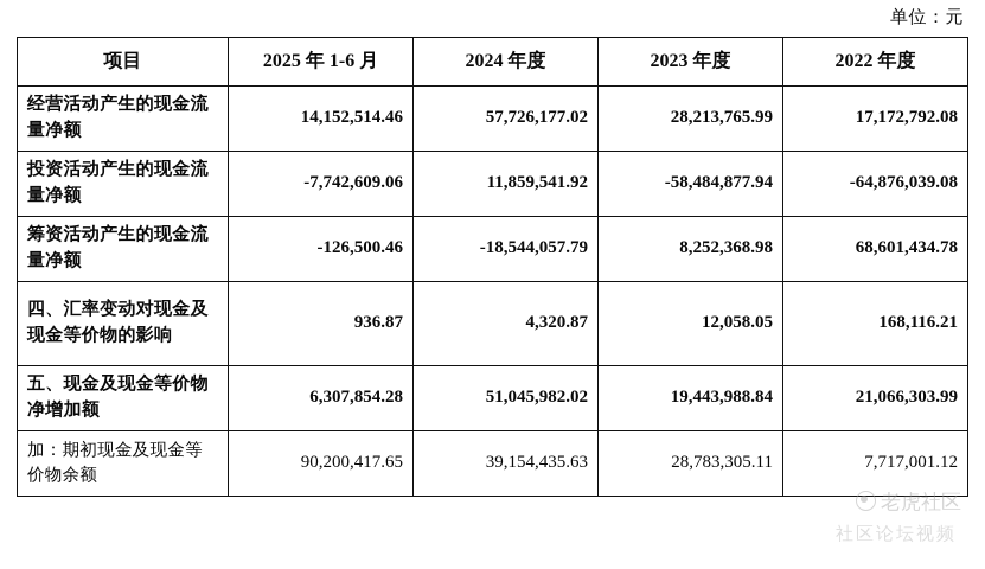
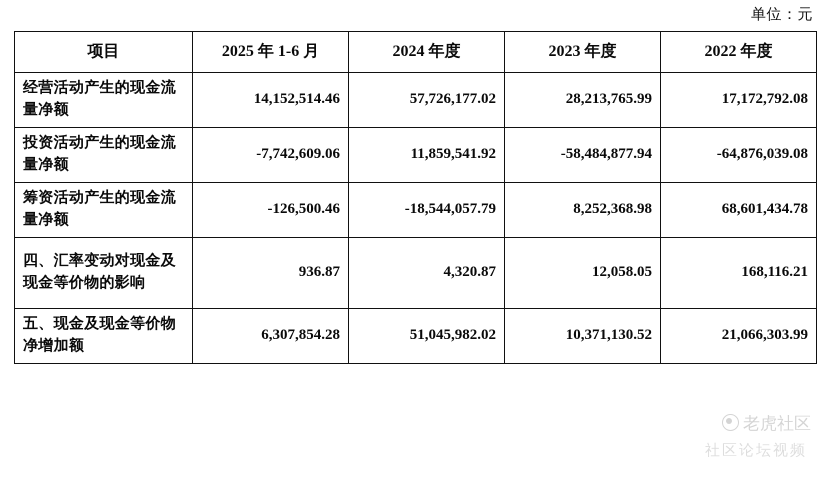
  单位：元
  项目	2025 年 1-6 月	2024 年度	2023 年度	2022 年度
  经营活动产生的现金流量净额	14,152,514.46	57,726,177.02	28,213,765.99	17,172,792.08
  投资活动产生的现金流量净额	-7,742,609.06	11,859,541.92	-58,484,877.94	-64,876,039.08
  筹资活动产生的现金流量净额	-126,500.46	-18,544,057.79	8,252,368.98	68,601,434.78
  四、汇率变动对现金及现金等价物的影响	936.87	4,320.87	12,058.05	168,116.21
- 五、现金及现金等价物净增加额	6,307,854.28	51,045,982.02	19,443,988.84	21,066,303.99
+ 五、现金及现金等价物净增加额	6,307,854.28	51,045,982.02	10,371,130.52	21,066,303.99
- 加：期初现金及现金等价物余额	90,200,417.65	39,154,435.63	28,783,305.11	7,717,001.12
  老虎社区
  社区论坛视频
